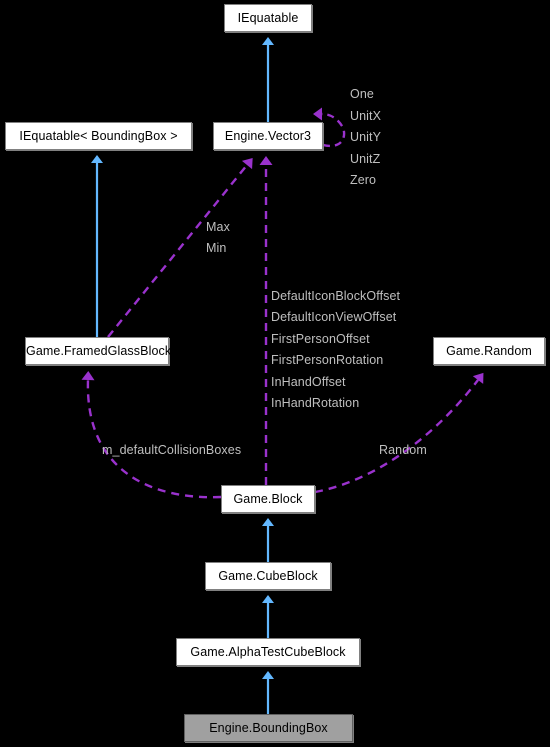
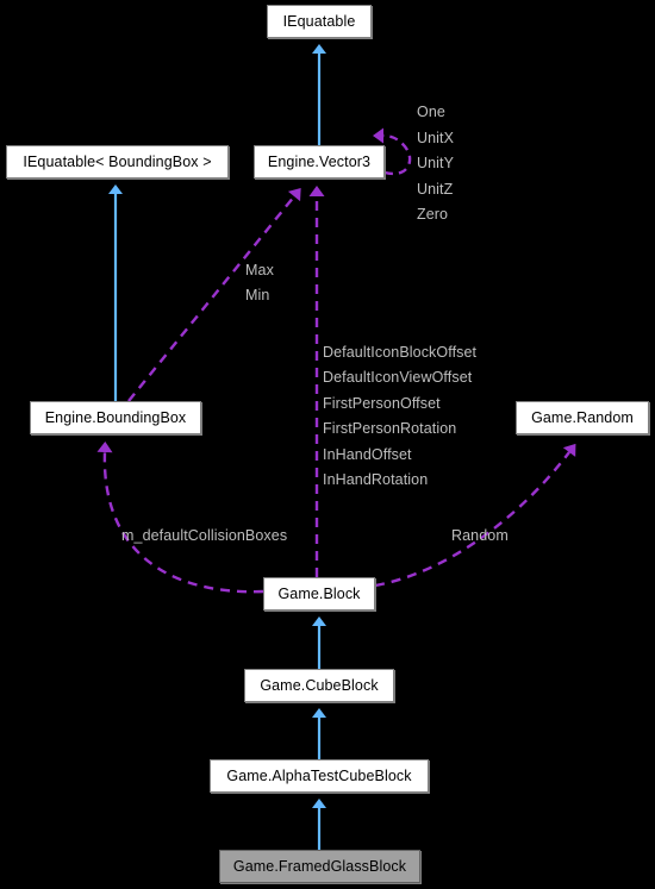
  IEquatable
  IEquatable< BoundingBox >
  Engine.Vector3
- Game.FramedGlassBlock
+ Engine.BoundingBox
  Game.Random
  Game.Block
  Game.CubeBlock
  Game.AlphaTestCubeBlock
- Engine.BoundingBox
+ Game.FramedGlassBlock
  One
  UnitX
  UnitY
  UnitZ
  Zero
  Max
  Min
  DefaultIconBlockOffset
  DefaultIconViewOffset
  FirstPersonOffset
  FirstPersonRotation
  InHandOffset
  InHandRotation
  m_defaultCollisionBoxes
  Random
